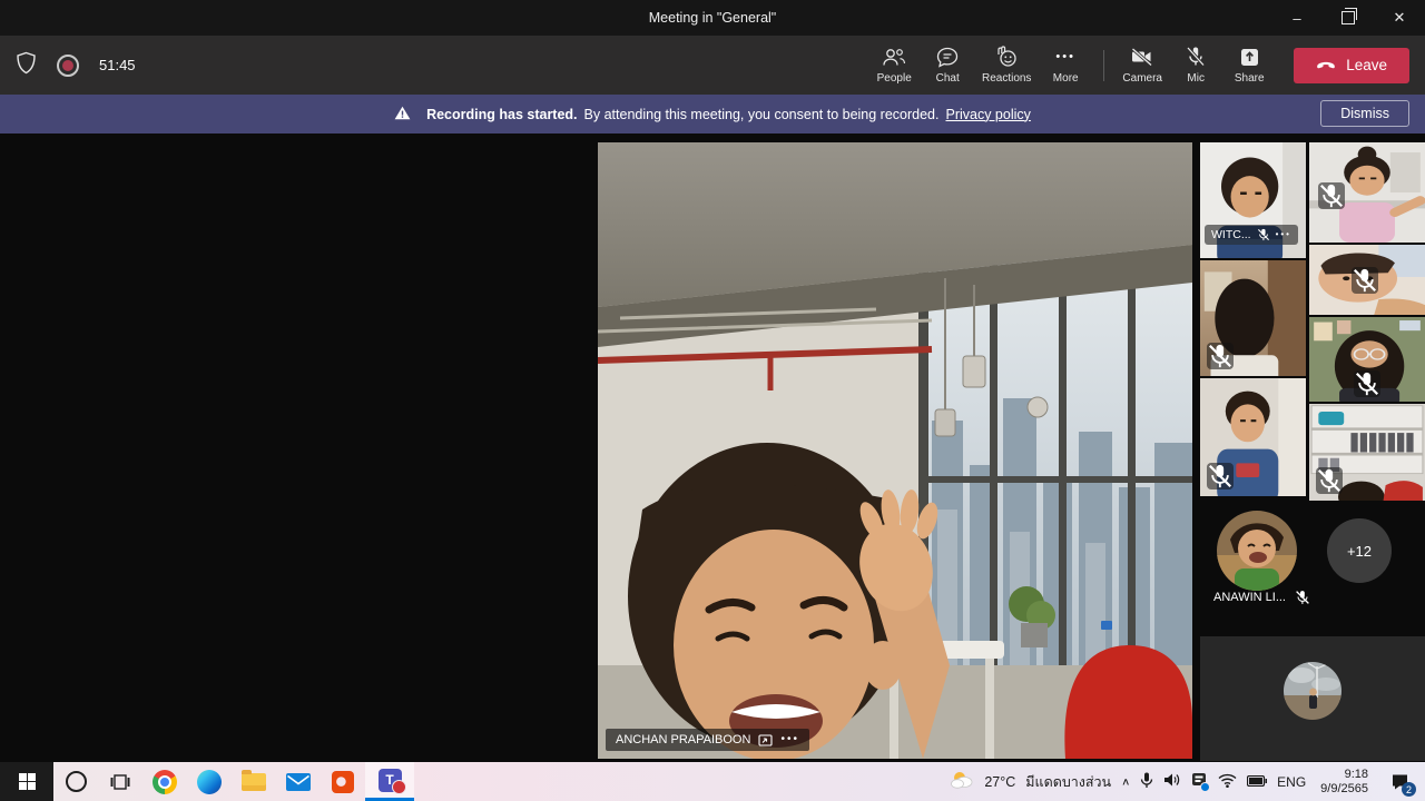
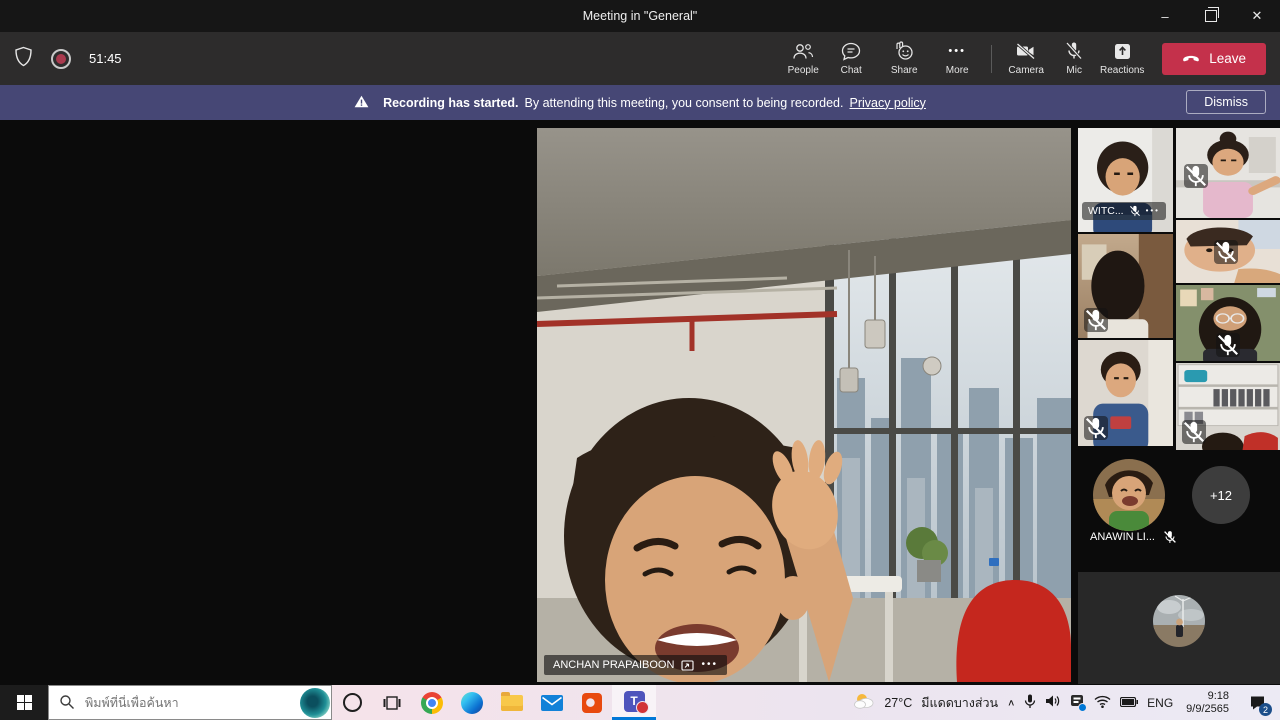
  Meeting in "General"
  –
  ✕
  51:45
  People
  Chat
- Reactions
+ Share
  •••
  More
  Camera
  Mic
- Share
+ Reactions
  Leave
  Recording has started.
  By attending this meeting, you consent to being recorded.
  Privacy policy
  Dismiss
  ANCHAN PRAPAIBOON
  •••
  WITC...
  •••
  +12
  ANAWIN LI...
+ พิมพ์ที่นี่เพื่อค้นหา
  T
  27°C
  มีแดดบางส่วน
  ∧
  ENG
  9:18
  9/9/2565
  2
